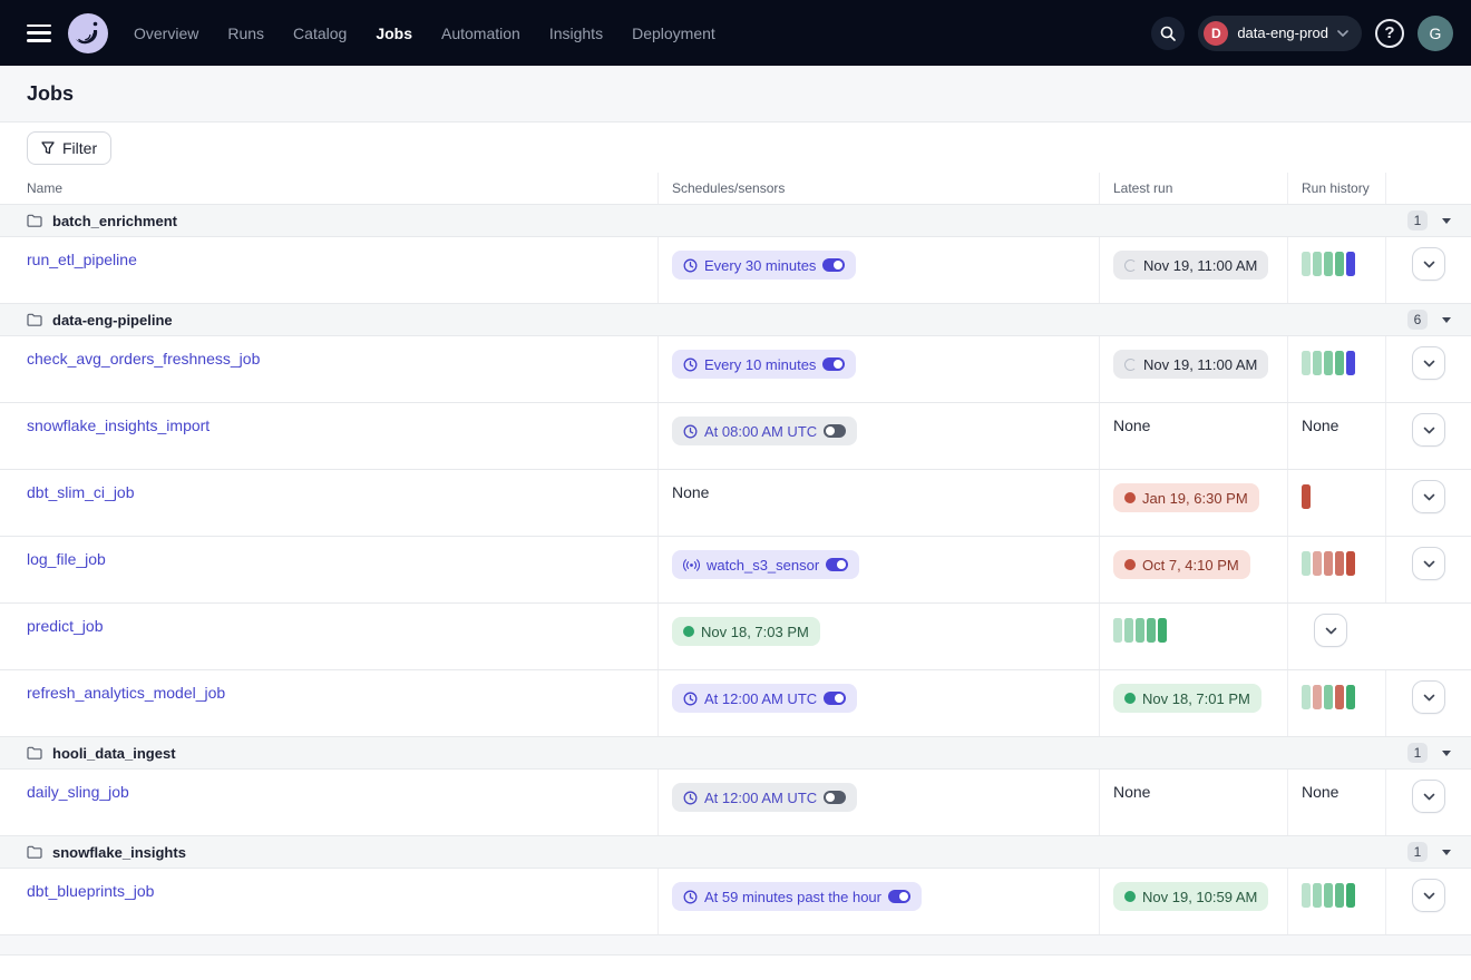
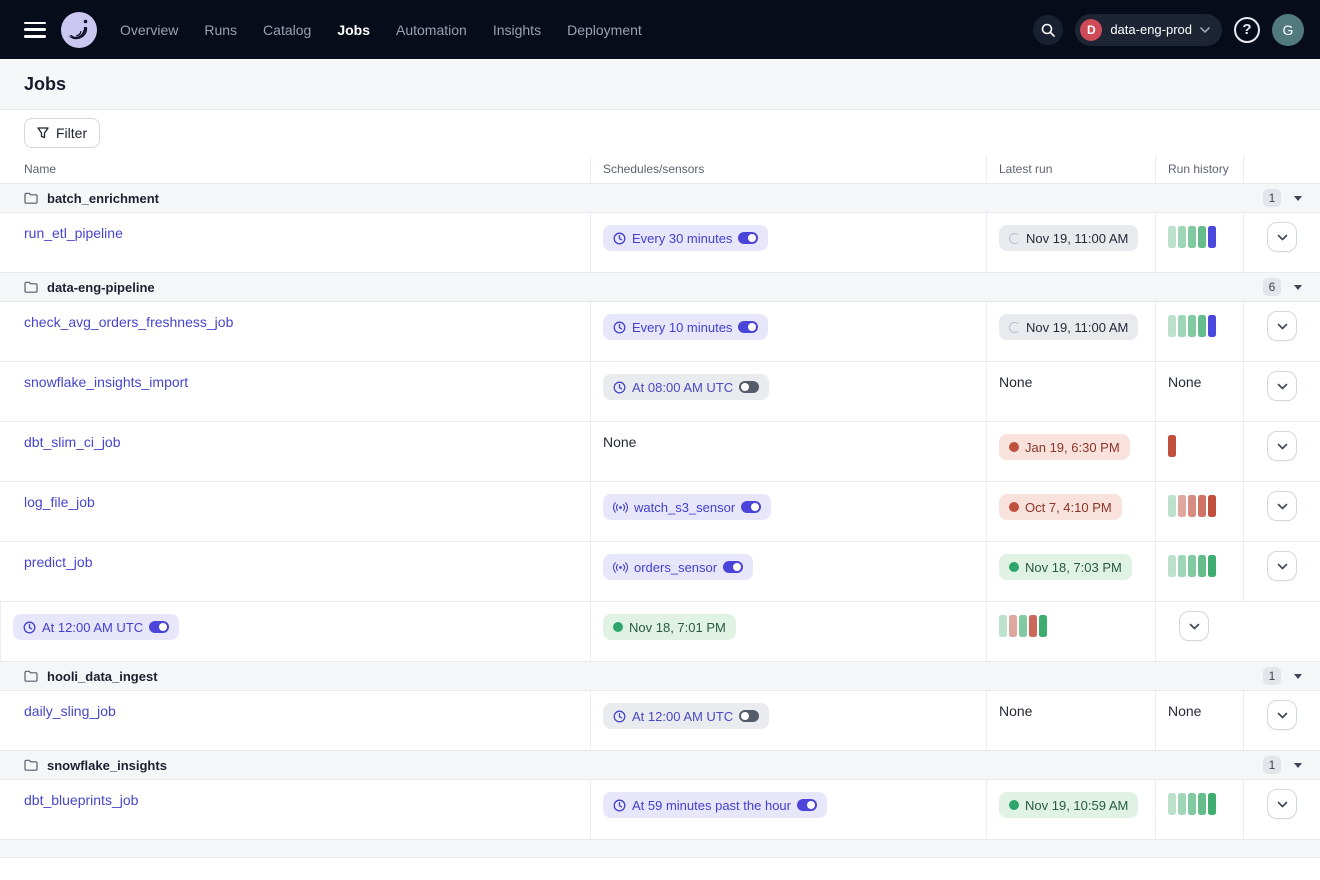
  Overview
  Runs
  Catalog
  Jobs
  Automation
  Insights
  Deployment
  D
  data-eng-prod
  ?
  G
  Jobs
  Filter
  Name
  Schedules/sensors
  Latest run
  Run history
  batch_enrichment
  1
  run_etl_pipeline
  Every 30 minutes
  Nov 19, 11:00 AM
  data-eng-pipeline
  6
  check_avg_orders_freshness_job
  Every 10 minutes
  Nov 19, 11:00 AM
  snowflake_insights_import
  At 08:00 AM UTC
  None
  None
  dbt_slim_ci_job
  None
  Jan 19, 6:30 PM
  log_file_job
  watch_s3_sensor
  Oct 7, 4:10 PM
  predict_job
+ orders_sensor
  Nov 18, 7:03 PM
- refresh_analytics_model_job
  At 12:00 AM UTC
  Nov 18, 7:01 PM
  hooli_data_ingest
  1
  daily_sling_job
  At 12:00 AM UTC
  None
  None
  snowflake_insights
  1
  dbt_blueprints_job
  At 59 minutes past the hour
  Nov 19, 10:59 AM
